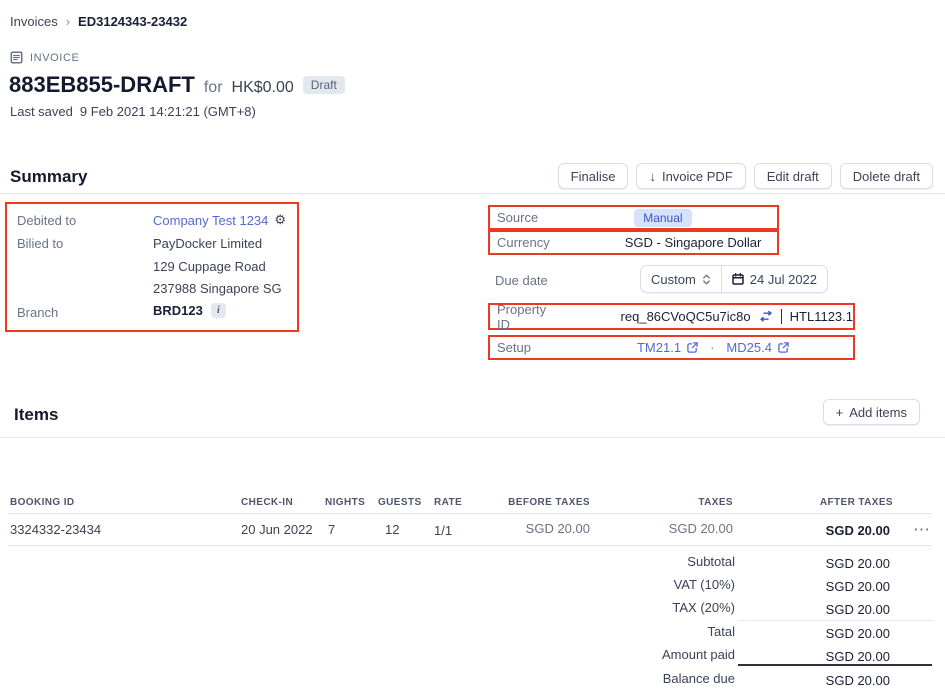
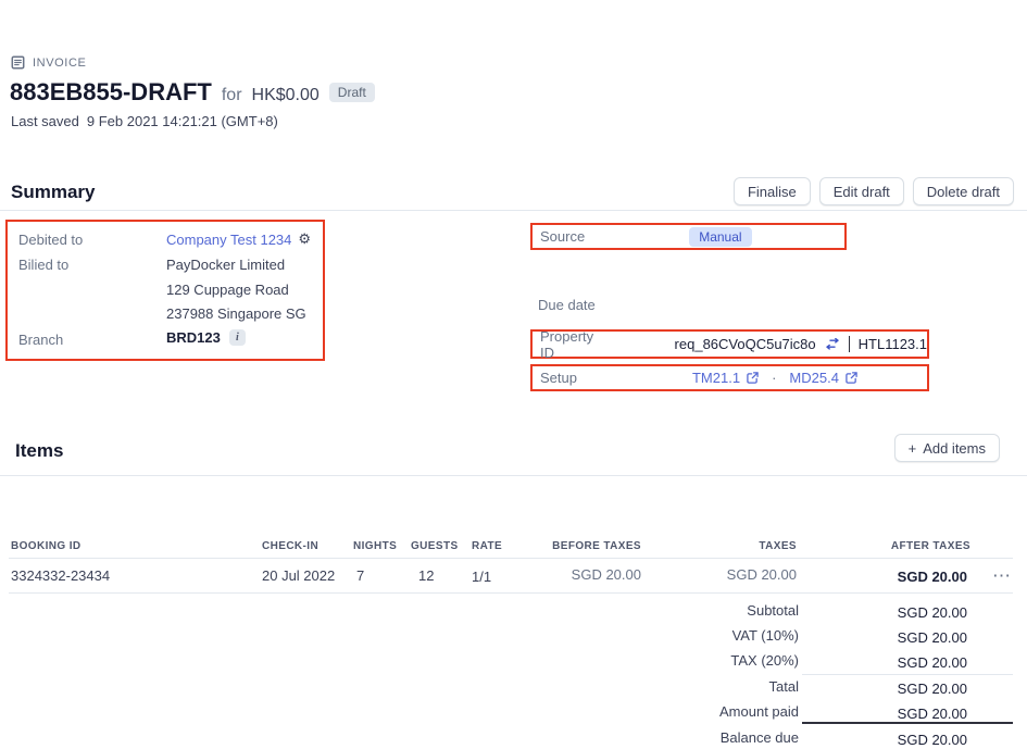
- Invoices
- ›
- ED3124343-23432
  INVOICE
  883EB855-DRAFT
  for
  HK$0.00
  Draft
  Last saved 9 Feb 2021 14:21:21 (GMT+8)
  Summary
  Finalise
- ↓
- Invoice PDF
  Edit draft
  Dolete draft
  Debited to
  Company Test 1234
  ⚙
  Bilied to
  PayDocker Limited
  129 Cuppage Road
  237988 Singapore SG
  Branch
  BRD123
  i
  Source
  Manual
- Currency
- SGD - Singapore Dollar
  Due date
- Custom
- 24 Jul 2022
  Property ID
  req_86CVoQC5u7ic8o
  HTL1123.1
  Setup
  TM21.1
  ·
  MD25.4
  Items
  +
  Add items
  BOOKING ID
  CHECK-IN
  NIGHTS
  GUESTS
  RATE
  BEFORE TAXES
  TAXES
  AFTER TAXES
  3324332-23434
- 20 Jun 2022
+ 20 Jul 2022
  7
  12
  1/1
  SGD 20.00
  SGD 20.00
  SGD 20.00
  ⋯
  Subtotal
  SGD 20.00
  VAT (10%)
  SGD 20.00
  TAX (20%)
  SGD 20.00
  Tatal
  SGD 20.00
  Amount paid
  SGD 20.00
  Balance due
  SGD 20.00
